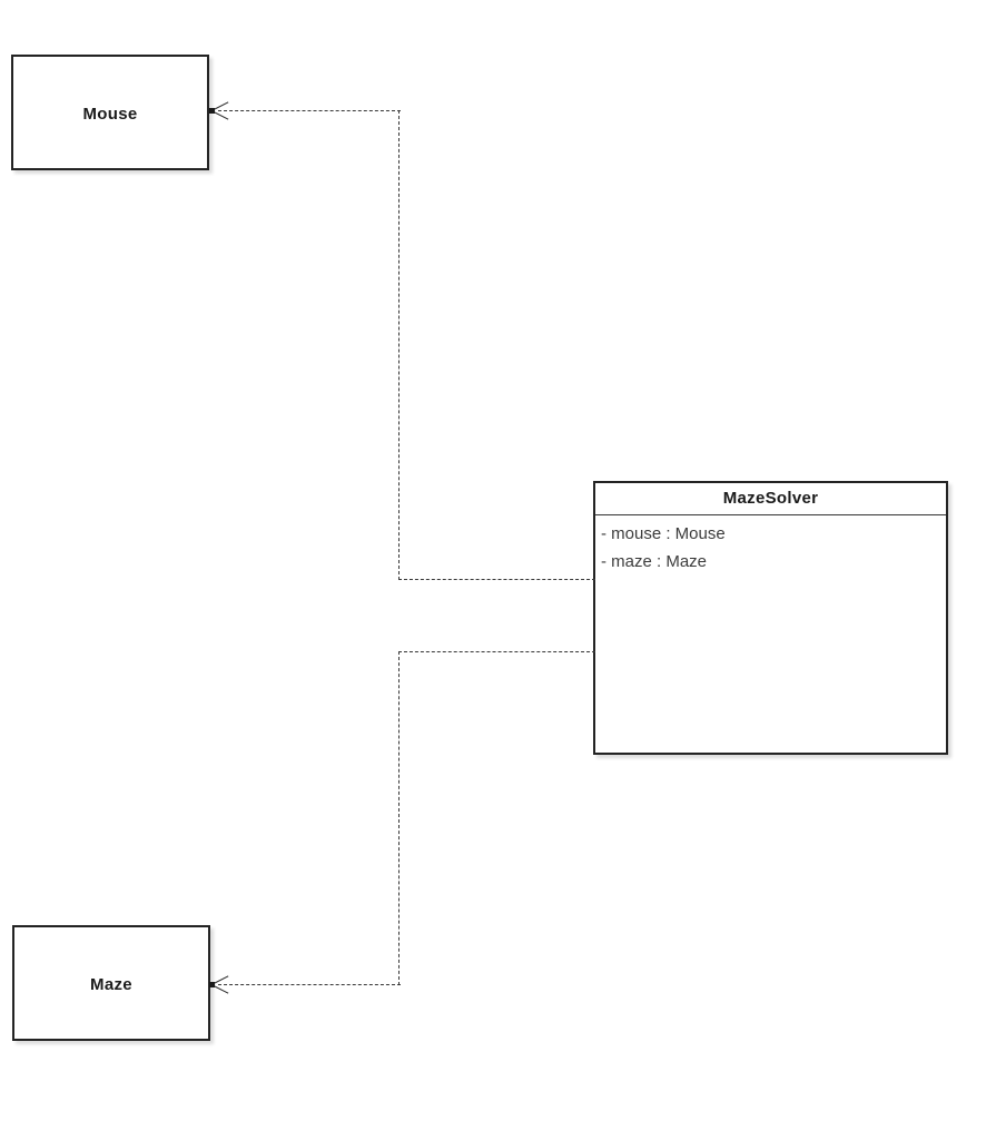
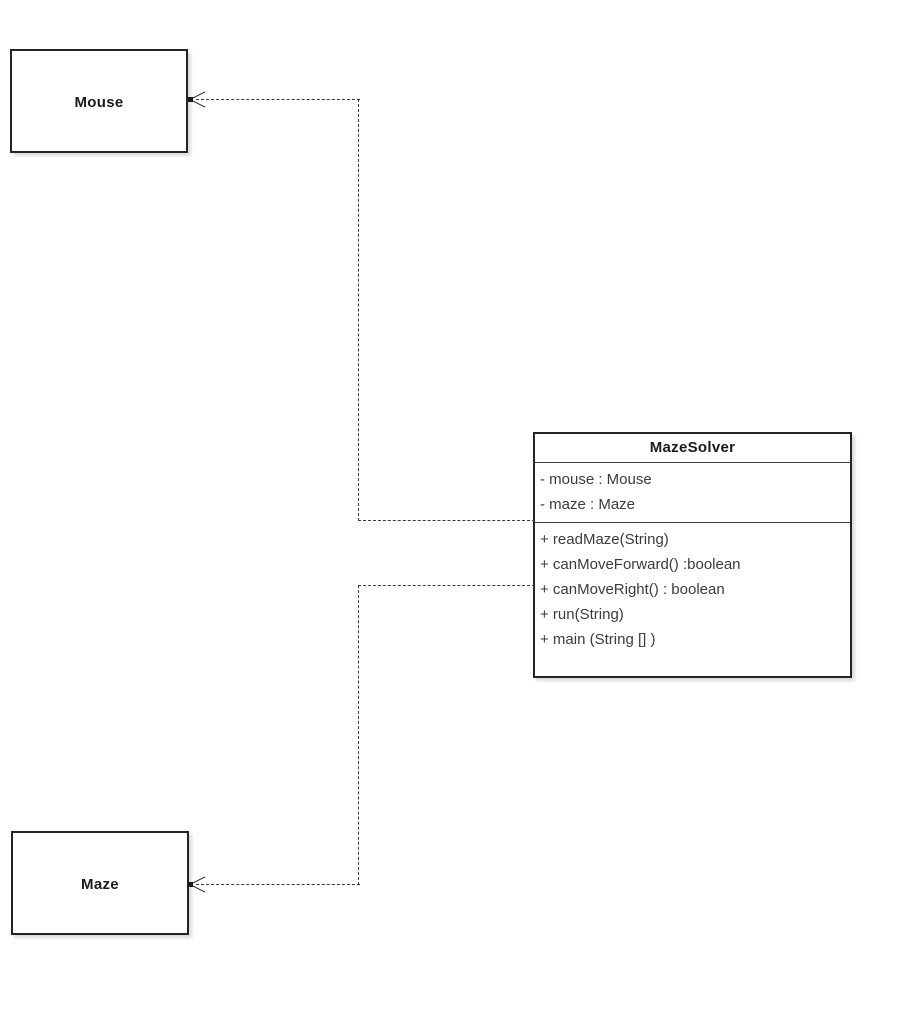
  Mouse
  Maze
  MazeSolver
  - mouse : Mouse
  - maze : Maze
+ + readMaze(String)
+ + canMoveForward() :boolean
+ + canMoveRight() : boolean
+ + run(String)
+ + main (String [] )
